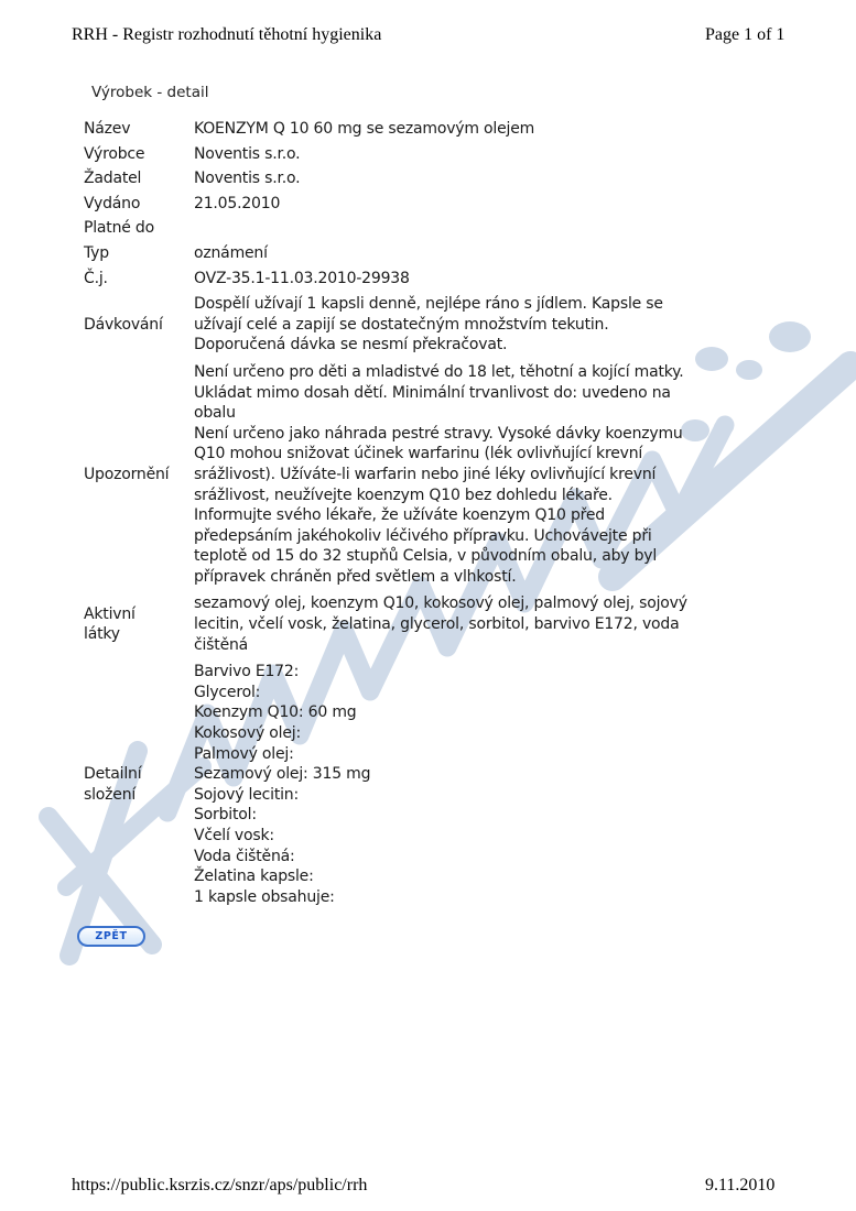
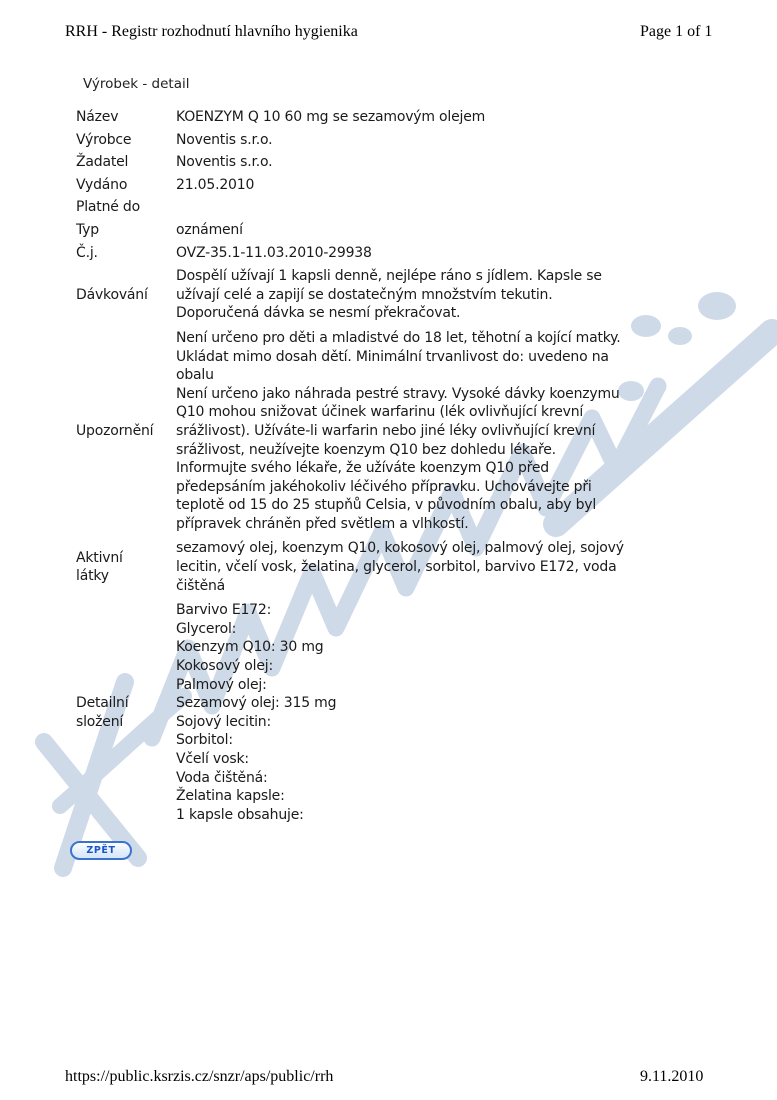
- RRH - Registr rozhodnutí těhotní hygienika
+ RRH - Registr rozhodnutí hlavního hygienika
  Page 1 of 1
  Výrobek - detail
  Název	KOENZYM Q 10 60 mg se sezamovým olejem
  Výrobce	Noventis s.r.o.
  Žadatel	Noventis s.r.o.
  Vydáno	21.05.2010
  Platné do
  Typ	oznámení
  Č.j.	OVZ-35.1-11.03.2010-29938
  Dávkování	Dospělí užívají 1 kapsli denně, nejlépe ráno s jídlem. Kapsle seužívají celé a zapijí se dostatečným množstvím tekutin.Doporučená dávka se nesmí překračovat.
- Upozornění	Není určeno pro děti a mladistvé do 18 let, těhotní a kojící matky.Ukládat mimo dosah dětí. Minimální trvanlivost do: uvedeno naobaluNení určeno jako náhrada pestré stravy. Vysoké dávky koenzymuQ10 mohou snižovat účinek warfarinu (lék ovlivňující krevnísrážlivost). Užíváte-li warfarin nebo jiné léky ovlivňující krevnísrážlivost, neužívejte koenzym Q10 bez dohledu lékaře.Informujte svého lékaře, že užíváte koenzym Q10 předpředepsáním jakéhokoliv léčivého přípravku. Uchovávejte přiteplotě od 15 do 32 stupňů Celsia, v původním obalu, aby bylpřípravek chráněn před světlem a vlhkostí.
+ Upozornění	Není určeno pro děti a mladistvé do 18 let, těhotní a kojící matky.Ukládat mimo dosah dětí. Minimální trvanlivost do: uvedeno naobaluNení určeno jako náhrada pestré stravy. Vysoké dávky koenzymuQ10 mohou snižovat účinek warfarinu (lék ovlivňující krevnísrážlivost). Užíváte-li warfarin nebo jiné léky ovlivňující krevnísrážlivost, neužívejte koenzym Q10 bez dohledu lékaře.Informujte svého lékaře, že užíváte koenzym Q10 předpředepsáním jakéhokoliv léčivého přípravku. Uchovávejte přiteplotě od 15 do 25 stupňů Celsia, v původním obalu, aby bylpřípravek chráněn před světlem a vlhkostí.
  Aktivnílátky	sezamový olej, koenzym Q10, kokosový olej, palmový olej, sojovýlecitin, včelí vosk, želatina, glycerol, sorbitol, barvivo E172, vodačištěná
- Detailnísložení	Barvivo E172:Glycerol:Koenzym Q10: 60 mgKokosový olej:Palmový olej:Sezamový olej: 315 mgSojový lecitin:Sorbitol:Včelí vosk:Voda čištěná:Želatina kapsle:1 kapsle obsahuje:
+ Detailnísložení	Barvivo E172:Glycerol:Koenzym Q10: 30 mgKokosový olej:Palmový olej:Sezamový olej: 315 mgSojový lecitin:Sorbitol:Včelí vosk:Voda čištěná:Želatina kapsle:1 kapsle obsahuje:
  ZPĚT
  https://public.ksrzis.cz/snzr/aps/public/rrh
  9.11.2010
